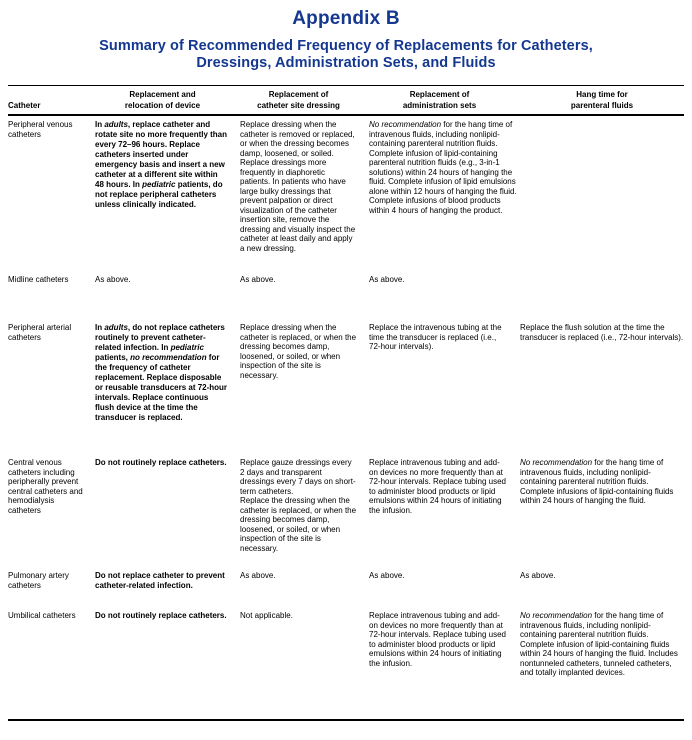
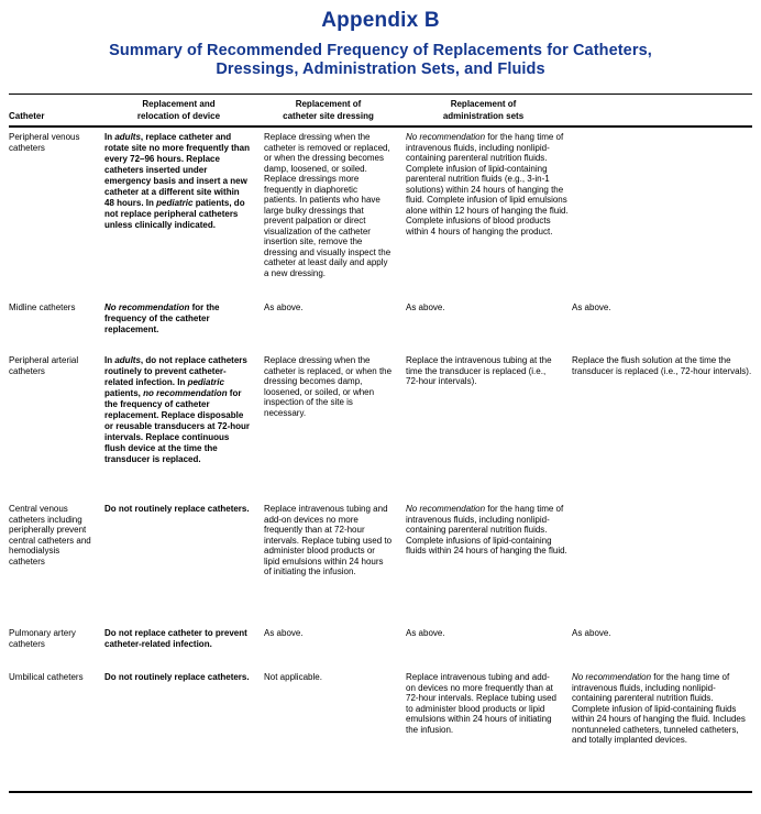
  Appendix B
  Summary of Recommended Frequency of Replacements for Catheters,
  Dressings, Administration Sets, and Fluids
  Catheter
  Replacement and
  relocation of device
  Replacement of
  catheter site dressing
  Replacement of
  administration sets
- Hang time for
- parenteral fluids
  Peripheral venous catheters
  In adults, replace catheter and rotate site no more frequently than every 72–96 hours. Replace catheters inserted under emergency basis and insert a new catheter at a different site within 48 hours. In pediatric patients, do not replace peripheral catheters unless clinically indicated.
  Replace dressing when the catheter is removed or replaced, or when the dressing becomes damp, loosened, or soiled. Replace dressings more frequently in diaphoretic patients. In patients who have large bulky dressings that prevent palpation or direct visualization of the catheter insertion site, remove the dressing and visually inspect the catheter at least daily and apply a new dressing.
  No recommendation for the hang time of intravenous fluids, including nonlipid-containing parenteral nutrition fluids. Complete infusion of lipid-containing parenteral nutrition fluids (e.g., 3-in-1 solutions) within 24 hours of hanging the fluid. Complete infusion of lipid emulsions alone within 12 hours of hanging the fluid. Complete infusions of blood products within 4 hours of hanging the product.
  Midline catheters
+ No recommendation for the frequency of the catheter replacement.
  As above.
  As above.
  As above.
  Peripheral arterial catheters
  In adults, do not replace catheters routinely to prevent catheter-related infection. In pediatric patients, no recommendation for the frequency of catheter replacement. Replace disposable or reusable transducers at 72-hour intervals. Replace continuous flush device at the time the transducer is replaced.
  Replace dressing when the catheter is replaced, or when the dressing becomes damp, loosened, or soiled, or when inspection of the site is necessary.
  Replace the intravenous tubing at the time the transducer is replaced (i.e., 72-hour intervals).
  Replace the flush solution at the time the transducer is replaced (i.e., 72-hour intervals).
  Central venous catheters including peripherally prevent central catheters and hemodialysis catheters
  Do not routinely replace catheters.
- Replace gauze dressings every 2 days and transparent dressings every 7 days on short-term catheters.
- Replace the dressing when the catheter is replaced, or when the dressing becomes damp, loosened, or soiled, or when inspection of the site is necessary.
  Replace intravenous tubing and add-on devices no more frequently than at 72-hour intervals. Replace tubing used to administer blood products or lipid emulsions within 24 hours of initiating the infusion.
  No recommendation for the hang time of intravenous fluids, including nonlipid-containing parenteral nutrition fluids. Complete infusions of lipid-containing fluids within 24 hours of hanging the fluid.
  Pulmonary artery catheters
  Do not replace catheter to prevent catheter-related infection.
  As above.
  As above.
  As above.
  Umbilical catheters
  Do not routinely replace catheters.
  Not applicable.
  Replace intravenous tubing and add-on devices no more frequently than at 72-hour intervals. Replace tubing used to administer blood products or lipid emulsions within 24 hours of initiating the infusion.
  No recommendation for the hang time of intravenous fluids, including nonlipid-containing parenteral nutrition fluids. Complete infusion of lipid-containing fluids within 24 hours of hanging the fluid. Includes nontunneled catheters, tunneled catheters, and totally implanted devices.
